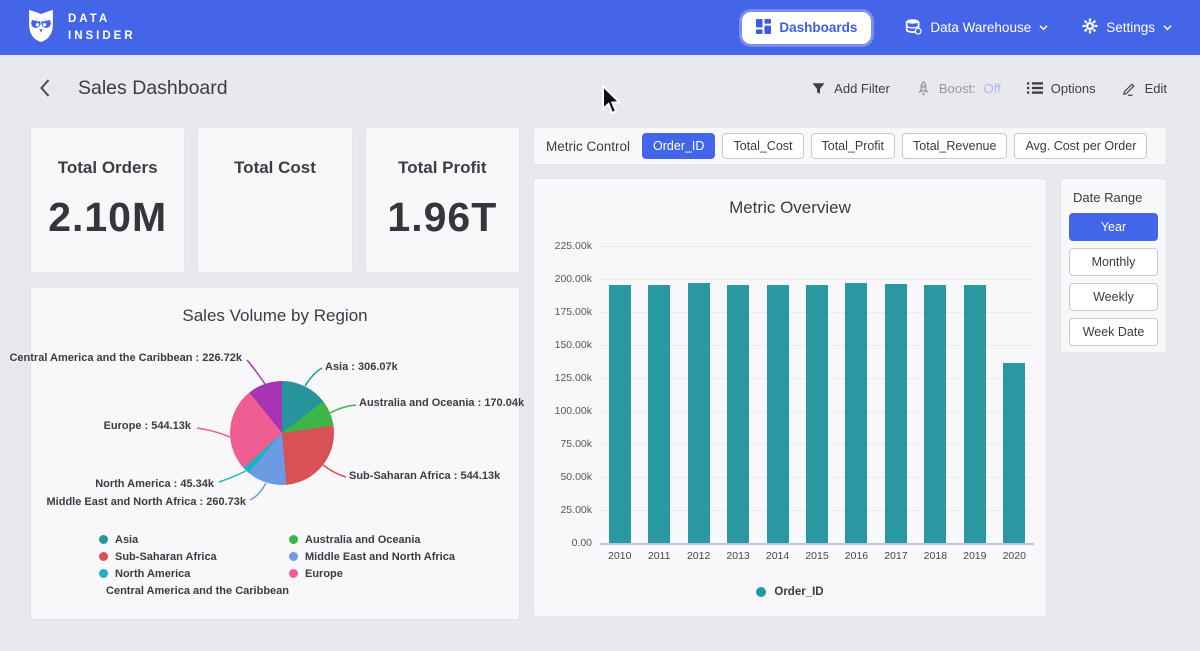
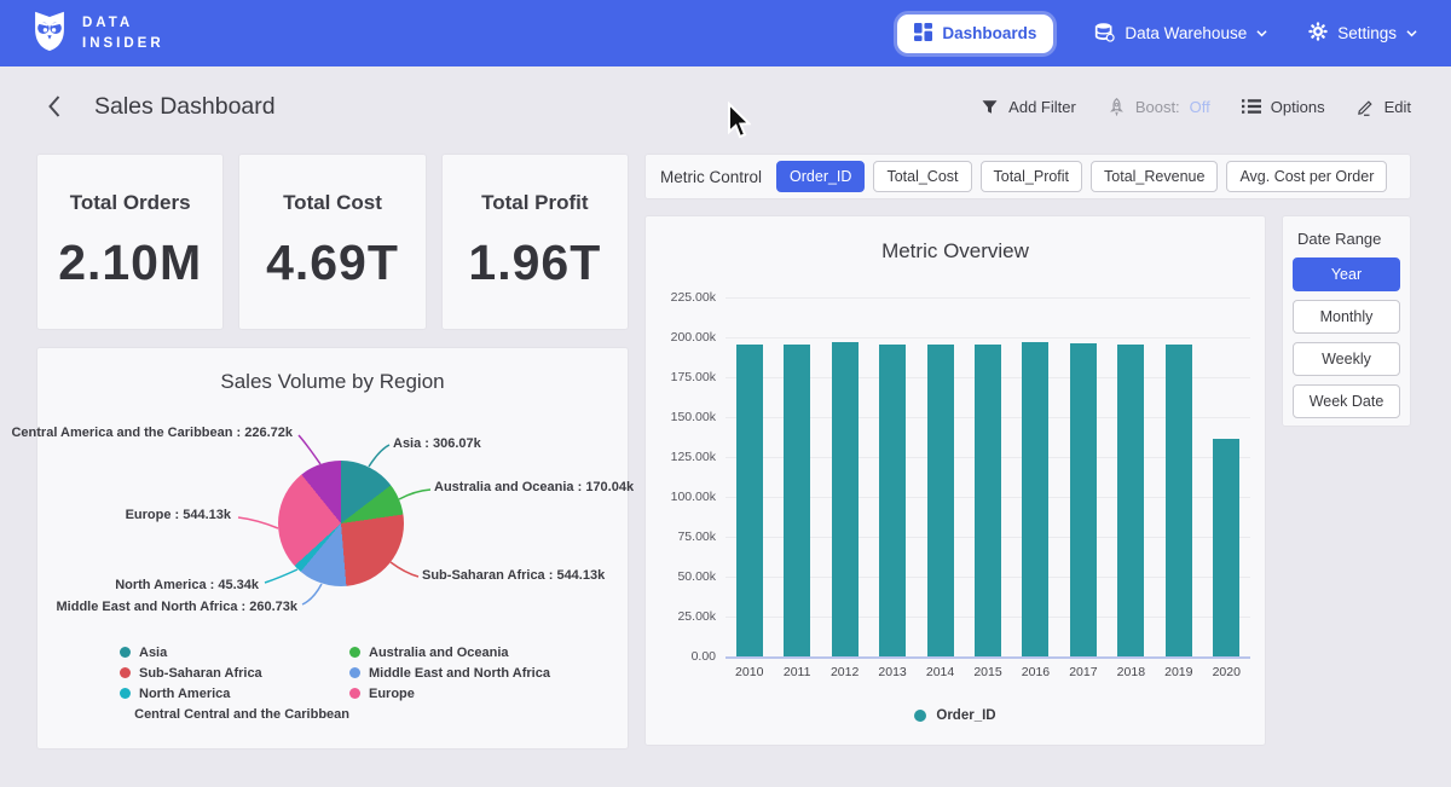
  DATA
  INSIDER
  Dashboards
  Data Warehouse
  Settings
  Sales Dashboard
  Add Filter
  Boost:
  Off
  Options
  Edit
  Total Orders
  2.10M
  Total Cost
+ 4.69T
  Total Profit
  1.96T
  Metric Control
  Order_ID
  Total_Cost
  Total_Profit
  Total_Revenue
  Avg. Cost per Order
  Metric Overview
  225.00k
  200.00k
  175.00k
  150.00k
  125.00k
  100.00k
  75.00k
  50.00k
  25.00k
  0.00
  2010
  2011
  2012
  2013
  2014
  2015
  2016
  2017
  2018
  2019
  2020
  Order_ID
  Date Range
  Year
  Monthly
  Weekly
  Week Date
  Sales Volume by Region
  Asia : 306.07k
  Australia and Oceania : 170.04k
  Sub-Saharan Africa : 544.13k
  Middle East and North Africa : 260.73k
  North America : 45.34k
  Europe : 544.13k
  Central America and the Caribbean : 226.72k
  Asia
  Sub-Saharan Africa
  North America
- Central America and the Caribbean
+ Central Central and the Caribbean
  Australia and Oceania
  Middle East and North Africa
  Europe
